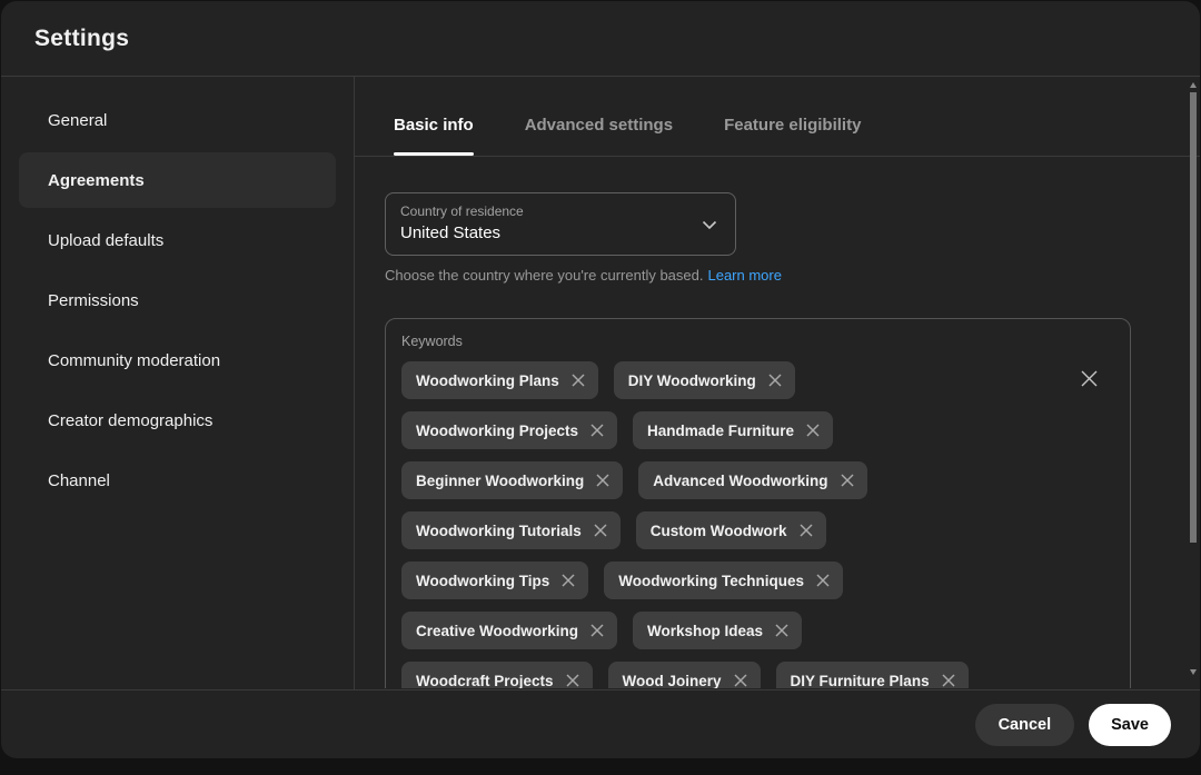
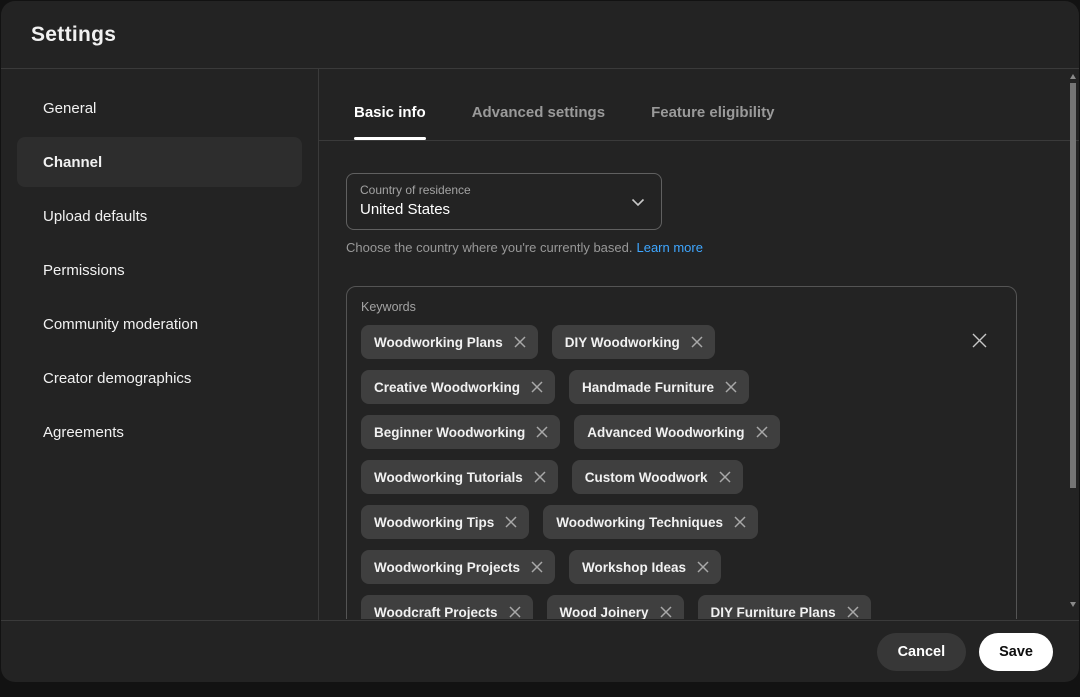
  Settings
  General
- Agreements
+ Channel
  Upload defaults
  Permissions
  Community moderation
  Creator demographics
- Channel
+ Agreements
  Basic info
  Advanced settings
  Feature eligibility
  Country of residence
  United States
  Choose the country where you're currently based. Learn more
  Keywords
  Woodworking Plans
  DIY Woodworking
- Woodworking Projects
+ Creative Woodworking
  Handmade Furniture
  Beginner Woodworking
  Advanced Woodworking
  Woodworking Tutorials
  Custom Woodwork
  Woodworking Tips
  Woodworking Techniques
- Creative Woodworking
+ Woodworking Projects
  Workshop Ideas
  Woodcraft Projects
  Wood Joinery
  DIY Furniture Plans
  Cancel
  Save
